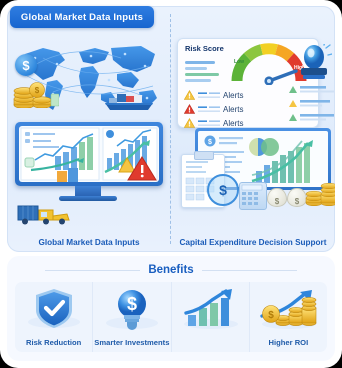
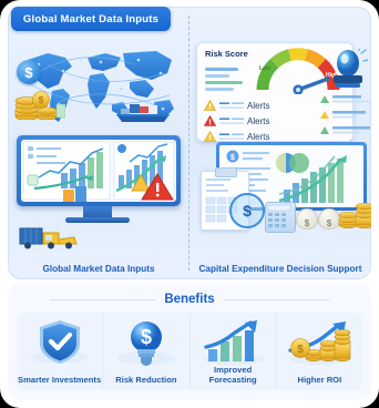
  $
  $
  Global Market Data Inputs
  Risk Score
  Alerts
  Alerts
  Alerts
  $
  $
  $
  Capital Expenditure Decision Support
  Global Market Data Inputs
  Benefits
- Risk Reduction
+ Smarter Investments
  $
- Smarter Investments
+ Risk Reduction
+ Improved Forecasting
  $
  Higher ROI
